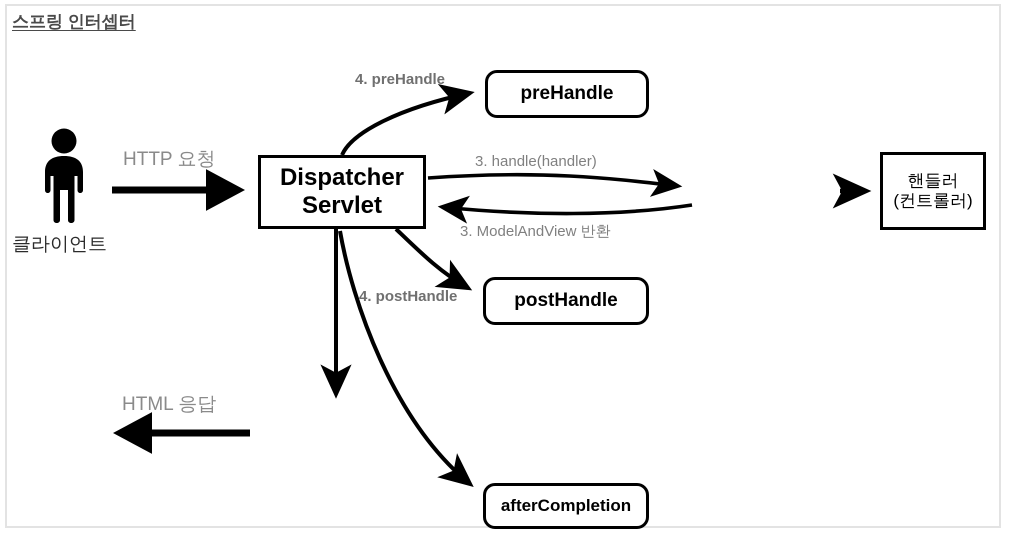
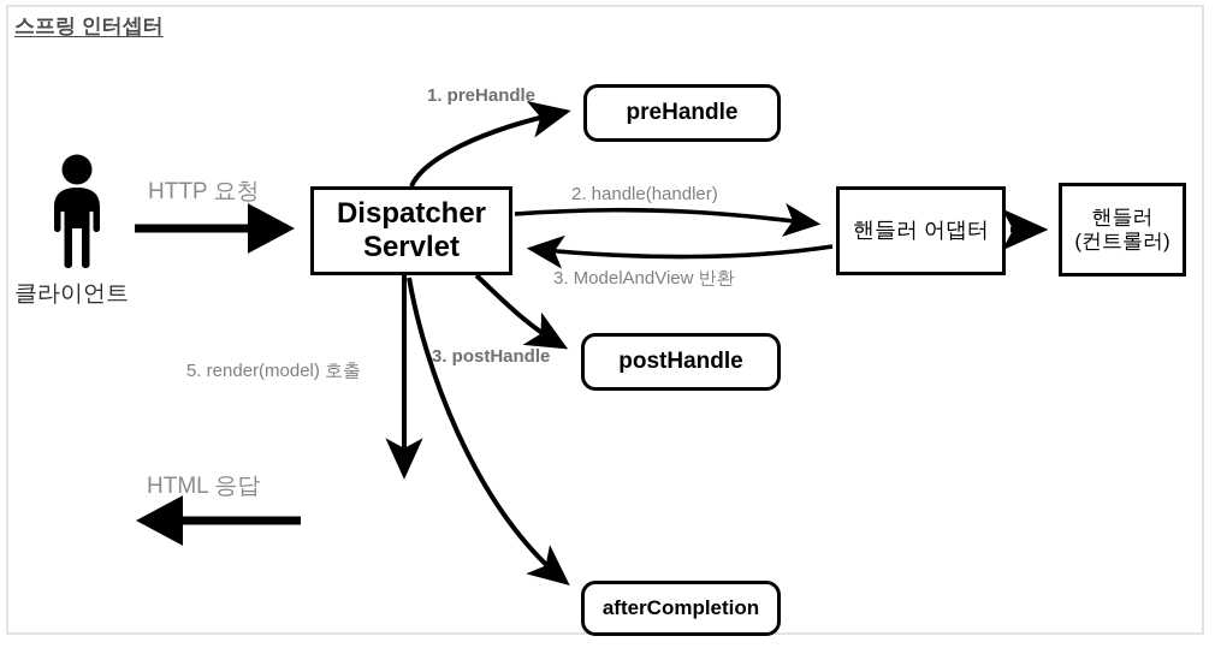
  스프링 인터셉터
  Dispatcher
  Servlet
  preHandle
  postHandle
  afterCompletion
+ 핸들러 어댑터
  핸들러
  (컨트롤러)
  HTTP 요청
- 4. preHandle
+ 1. preHandle
- 3. handle(handler)
+ 2. handle(handler)
  3. ModelAndView 반환
- 4. postHandle
+ 3. postHandle
+ 5. render(model) 호출
  HTML 응답
  클라이언트
